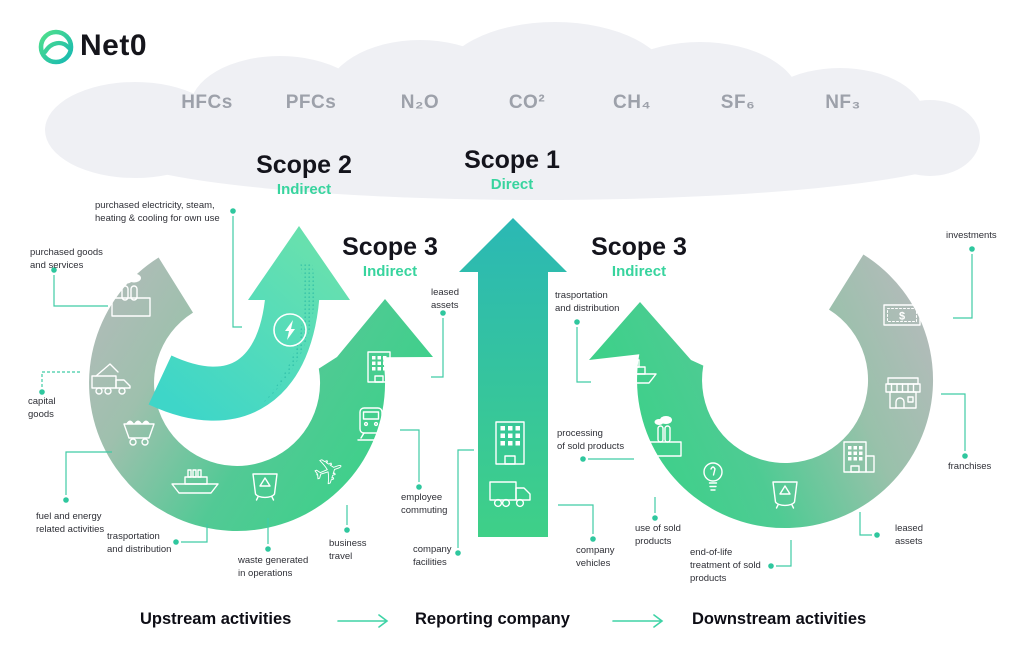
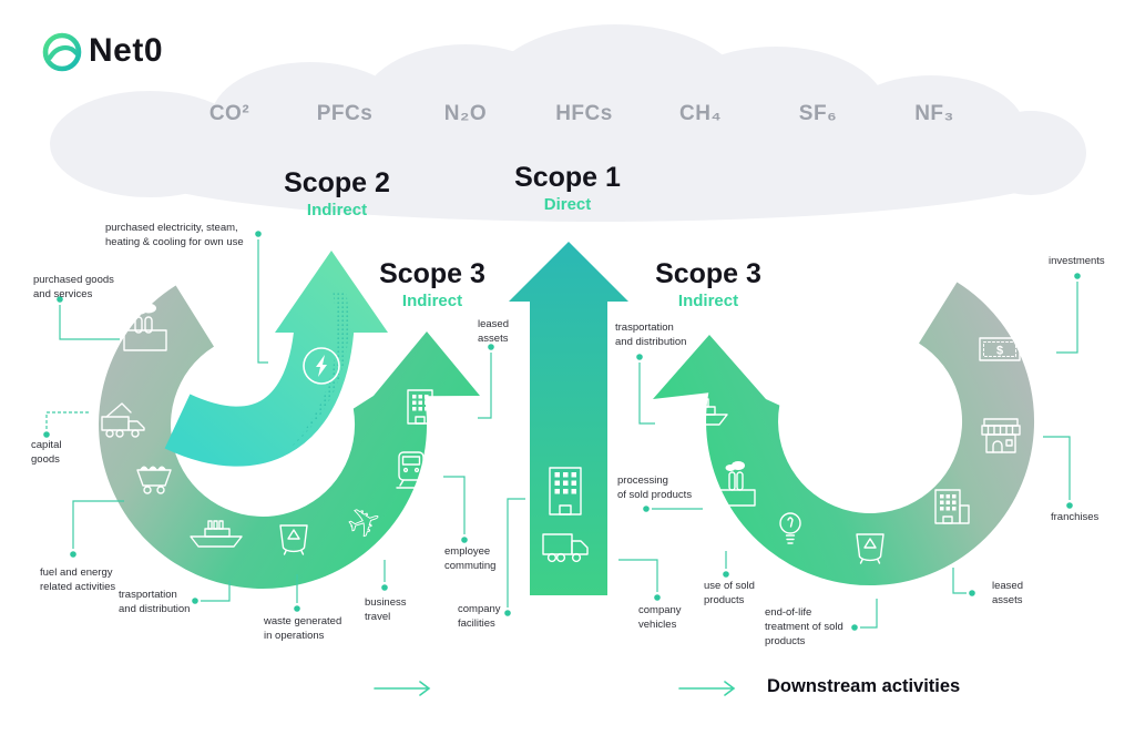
  $
  Net0
- HFCs
+ CO²
  PFCs
  N₂O
- CO²
+ HFCs
  CH₄
  SF₆
  NF₃
  Scope 2
  Indirect
  Scope 1
  Direct
  Scope 3
  Indirect
  Scope 3
  Indirect
  purchased electricity, steam,
  heating & cooling for own use
  purchased goods
  and services
  capital
  goods
  fuel and energy
  related activities
  trasportation
  and distribution
  waste generated
  in operations
  business
  travel
  employee
  commuting
  company
  facilities
  company
  vehicles
  leased
  assets
  trasportation
  and distribution
  processing
  of sold products
  use of sold
  products
  end-of-life
  treatment of sold
  products
  leased
  assets
  franchises
  investments
- Upstream activities
- Reporting company
  Downstream activities
